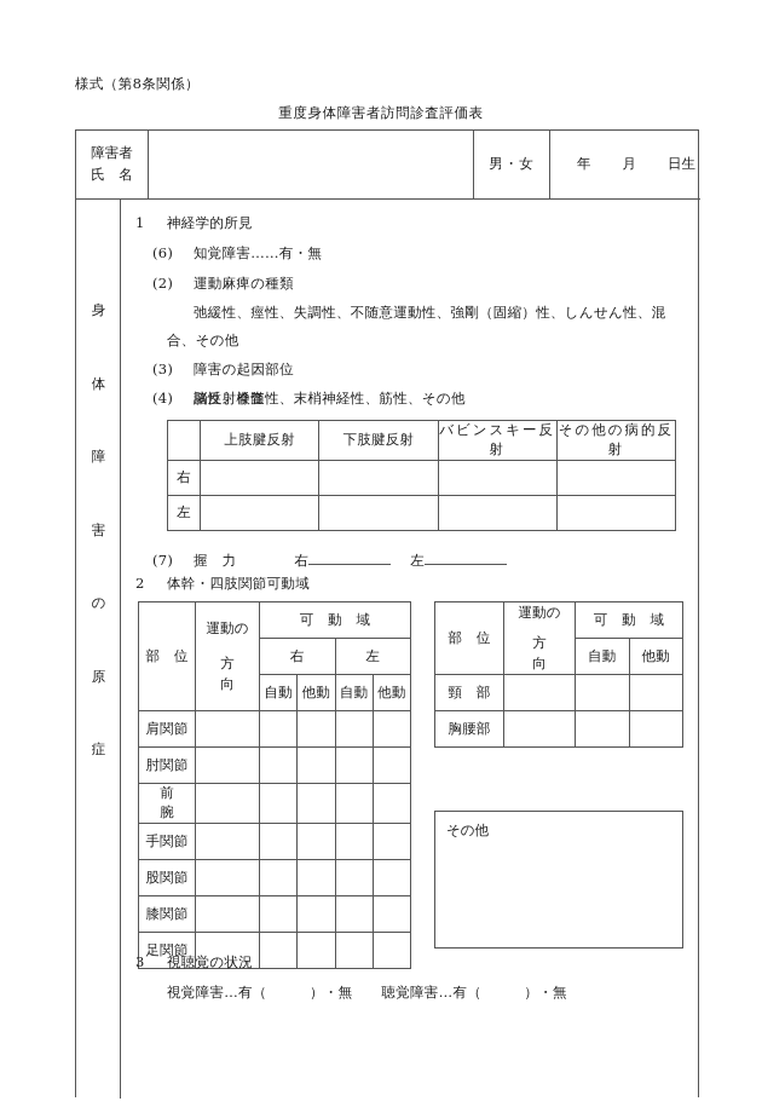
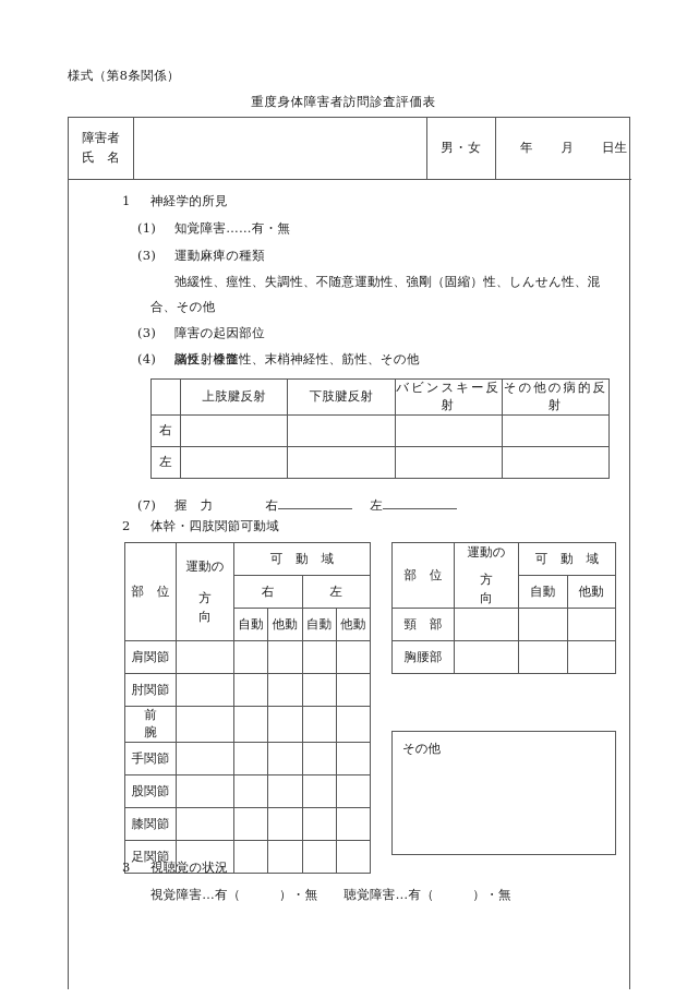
  様式（第8条関係）
  重度身体障害者訪問診査評価表
  障害者
  氏 名
  男・女
  年 月 日生
- 身
- 体
- 障
- 害
- の
- 原
- 症
  1 神経学的所見
- (6) 知覚障害……有・無
+ (1) 知覚障害……有・無
- (2) 運動麻痺の種類
+ (3) 運動麻痺の種類
  弛緩性、痙性、失調性、不随意運動性、強剛（固縮）性、しんせん性、混
  合、その他
  (3) 障害の起因部位
  脳性、脊髄性、末梢神経性、筋性、その他
  (4) 諸反射検査
  	上肢腱反射	下肢腱反射	バビンスキー反射	その他の病的反射
  右
  左
  (7) 握 力 右 左
  2 体幹・四肢関節可動域
  部 位	運動の 方 向	可 動 域
  右	左
  自動	他動	自動	他動
  肩関節
  肘関節
  前 腕
  手関節
  股関節
  膝関節
  足関節
  部 位	運動の 方 向	可 動 域
  自動	他動
  頸 部
  胸腰部
  その他
  3 視聴覚の状況
  視覚障害…有（ ）・無 聴覚障害…有（ ）・無
